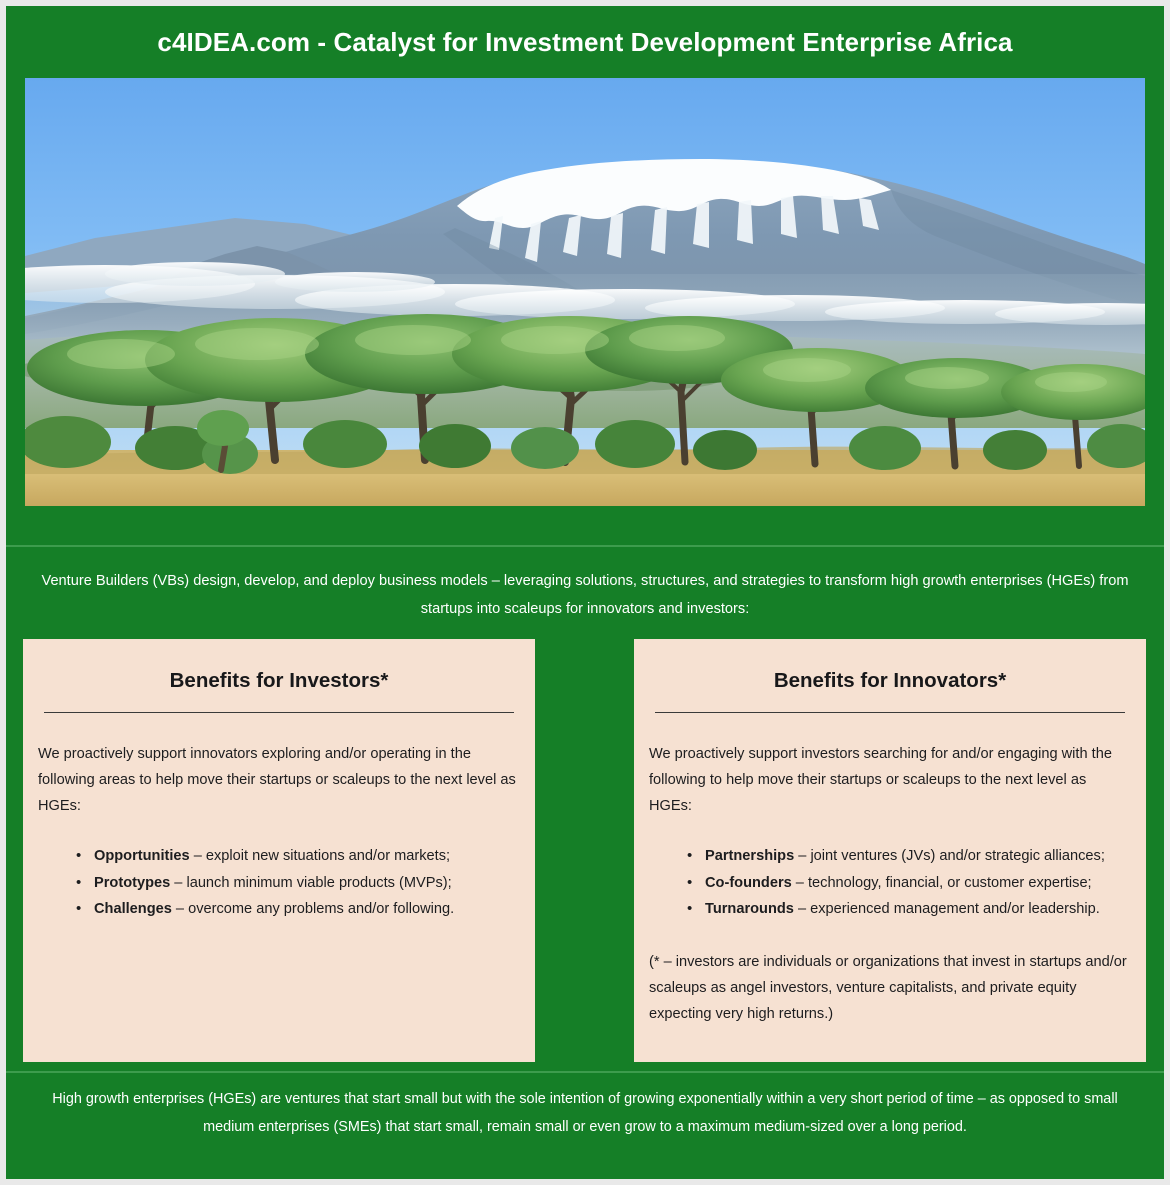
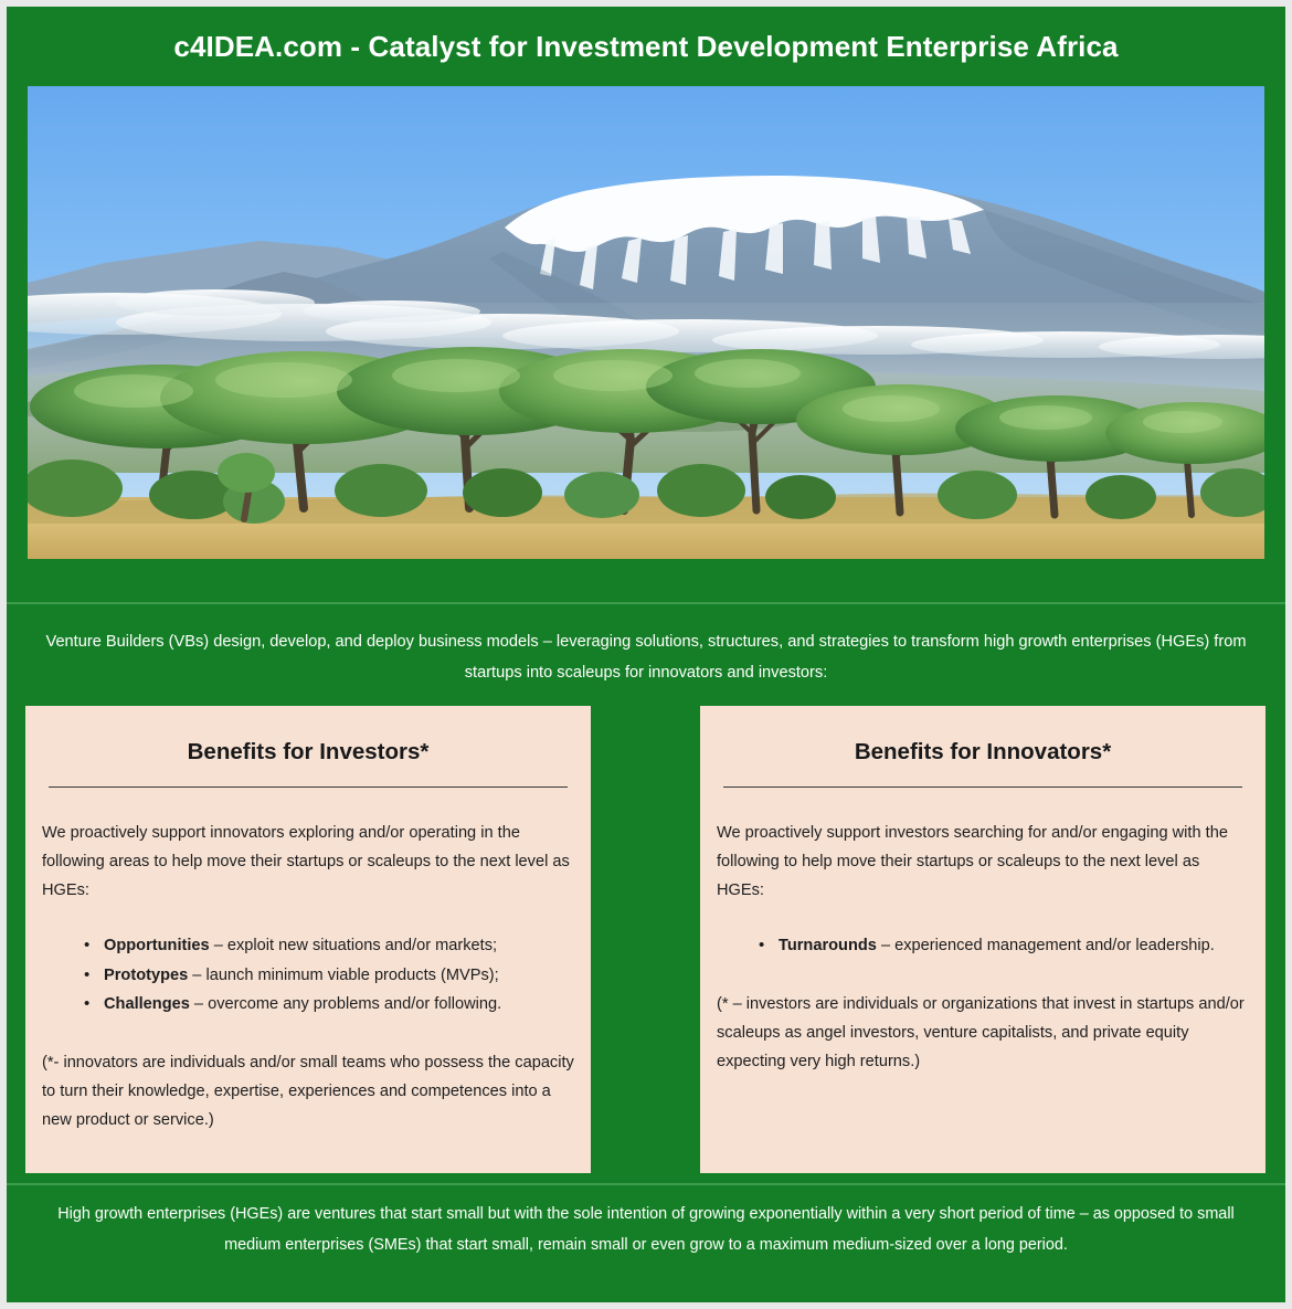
  c4IDEA.com - Catalyst for Investment Development Enterprise Africa
  Venture Builders (VBs) design, develop, and deploy business models – leveraging solutions, structures, and strategies to transform high growth enterprises (HGEs) from startups into scaleups for innovators and investors:
  Benefits for Investors*
  We proactively support innovators exploring and/or operating in the following areas to help move their startups or scaleups to the next level as HGEs:
  Opportunities – exploit new situations and/or markets;
  Prototypes – launch minimum viable products (MVPs);
  Challenges – overcome any problems and/or following.
+ (*- innovators are individuals and/or small teams who possess the capacity to turn their knowledge, expertise, experiences and competences into a new product or service.)
  Benefits for Innovators*
  We proactively support investors searching for and/or engaging with the following to help move their startups or scaleups to the next level as HGEs:
- Partnerships – joint ventures (JVs) and/or strategic alliances;
- Co-founders – technology, financial, or customer expertise;
  Turnarounds – experienced management and/or leadership.
  (* – investors are individuals or organizations that invest in startups and/or scaleups as angel investors, venture capitalists, and private equity expecting very high returns.)
  High growth enterprises (HGEs) are ventures that start small but with the sole intention of growing exponentially within a very short period of time – as opposed to small medium enterprises (SMEs) that start small, remain small or even grow to a maximum medium-sized over a long period.
